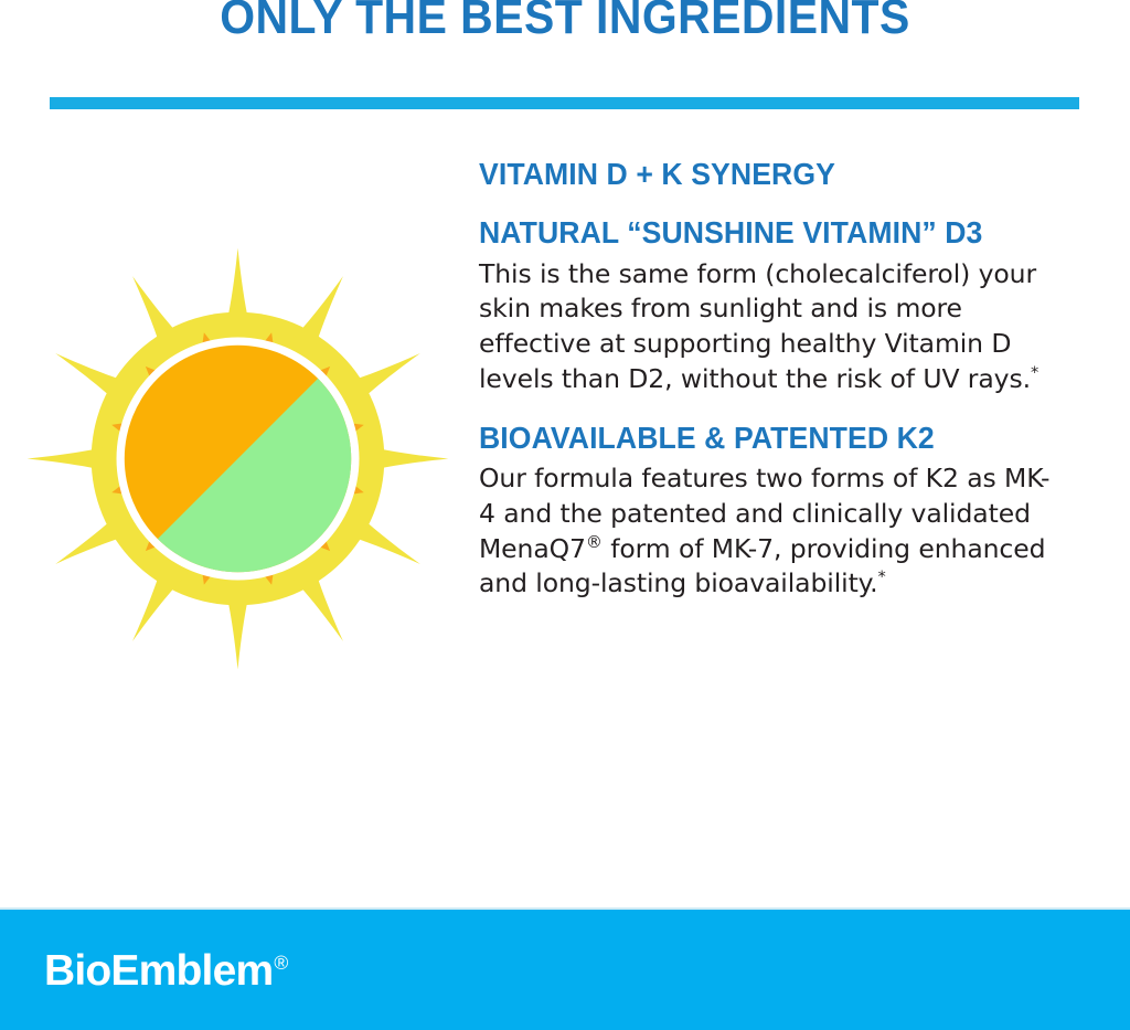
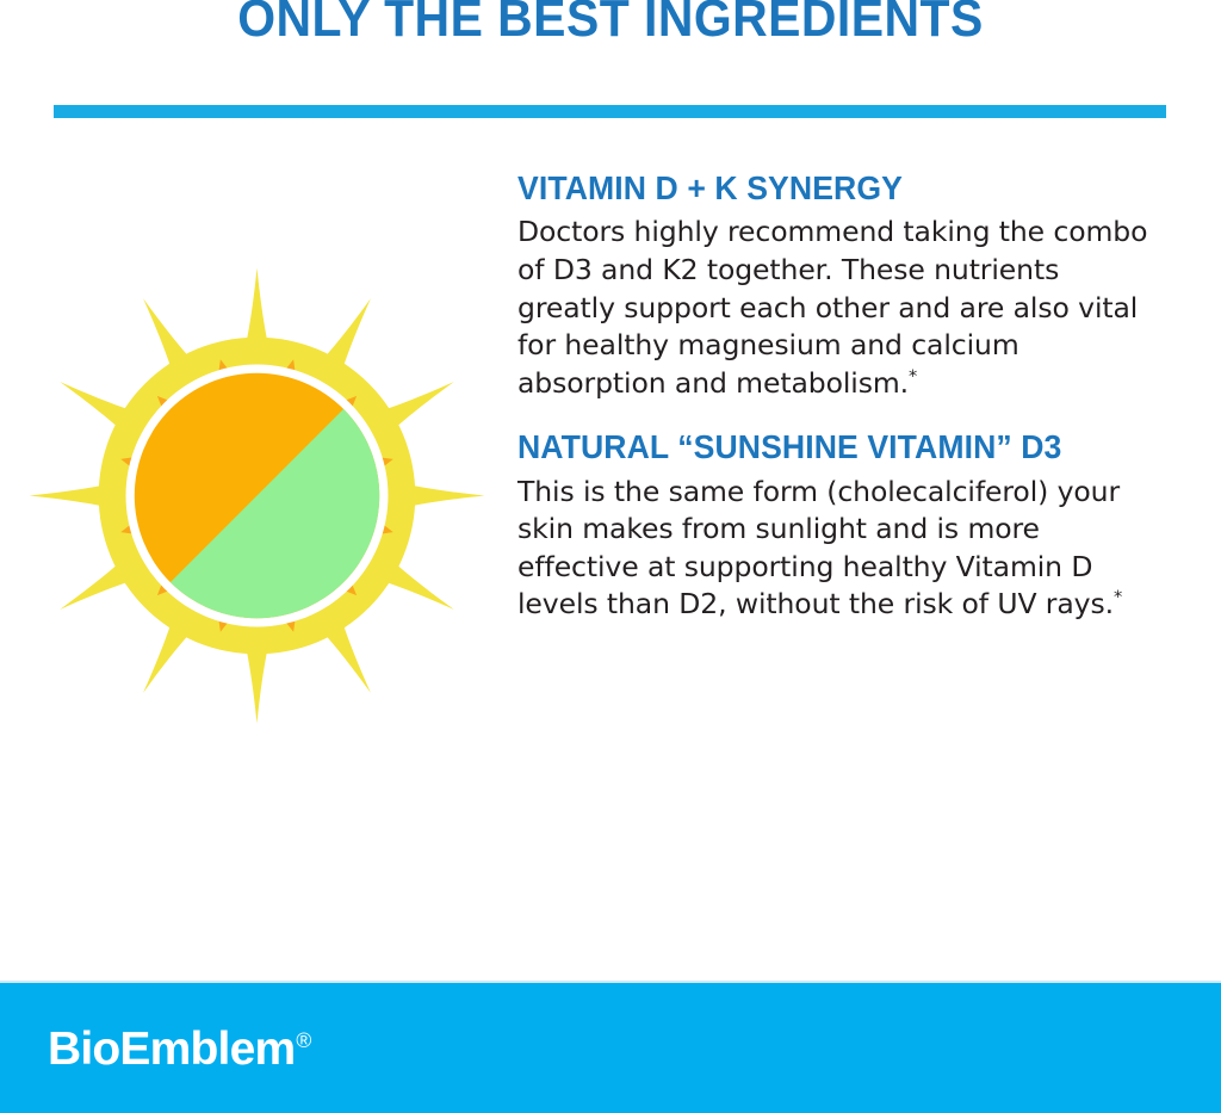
  ONLY THE BEST INGREDIENTS
  VITAMIN D + K SYNERGY
+ Doctors highly recommend taking the combo of D3 and K2 together. These nutrients greatly support each other and are also vital for healthy magnesium and calcium absorption and metabolism.*
  NATURAL “SUNSHINE VITAMIN” D3
  This is the same form (cholecalciferol) your skin makes from sunlight and is more effective at supporting healthy Vitamin D levels than D2, without the risk of UV rays.*
- BIOAVAILABLE & PATENTED K2
- Our formula features two forms of K2 as MK-4 and the patented and clinically validated MenaQ7® form of MK-7, providing enhanced and long-lasting bioavailability.*
  BioEmblem®
